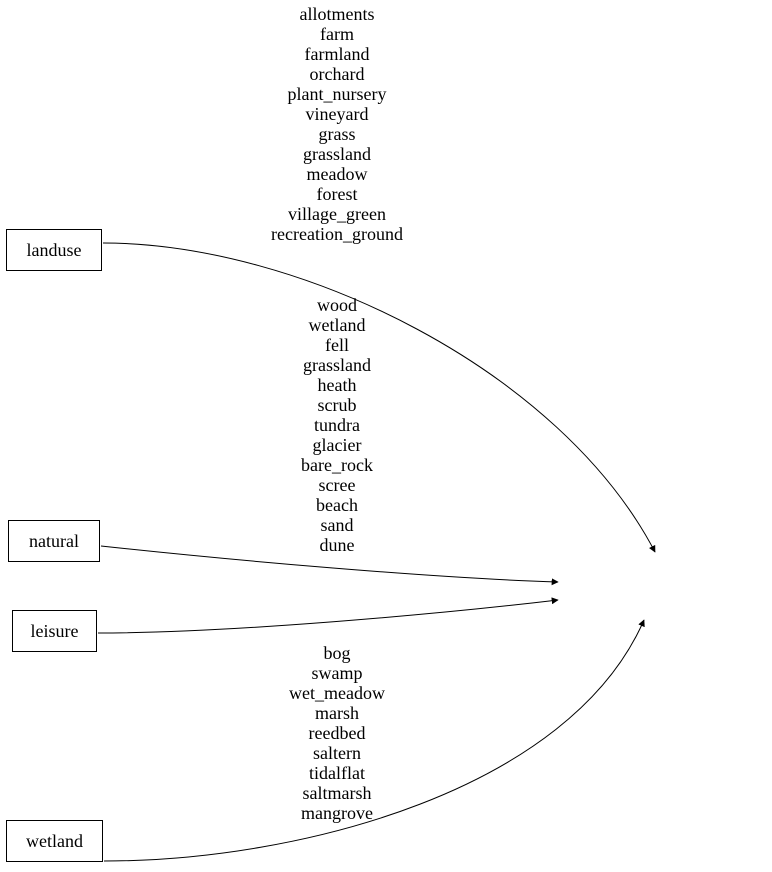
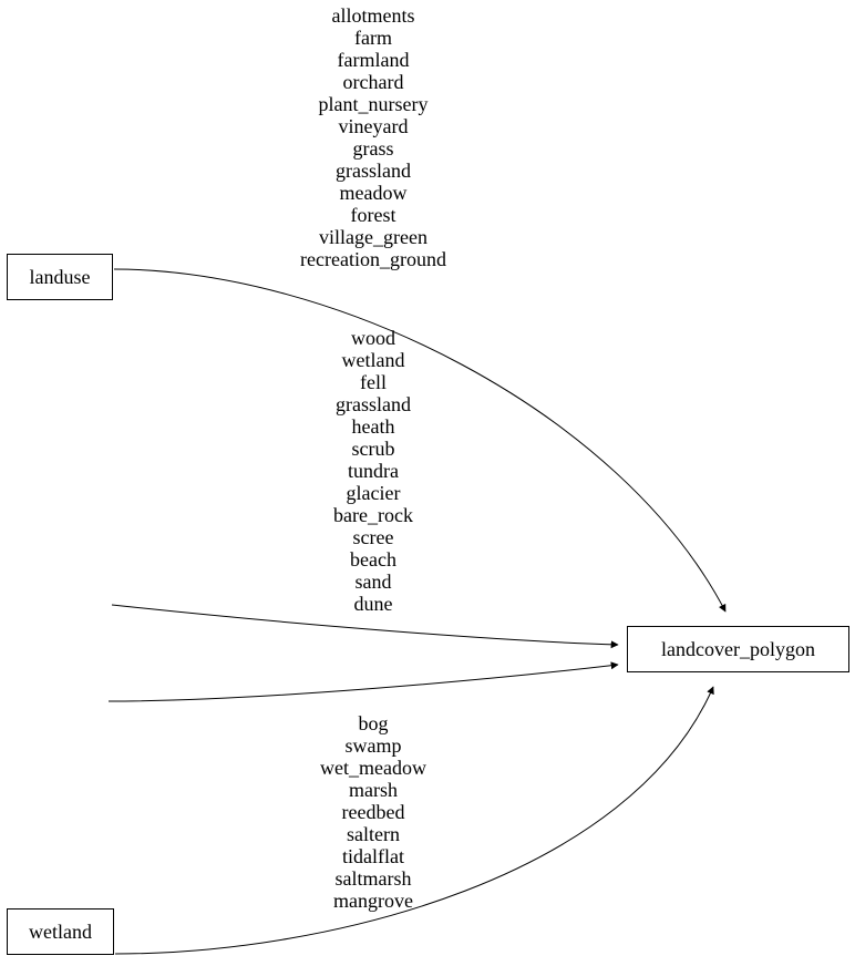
  landuse
- natural
- leisure
  wetland
+ landcover_polygon
  allotments
  farm
  farmland
  orchard
  plant_nursery
  vineyard
  grass
  grassland
  meadow
  forest
  village_green
  recreation_ground
  wood
  wetland
  fell
  grassland
  heath
  scrub
  tundra
  glacier
  bare_rock
  scree
  beach
  sand
  dune
  bog
  swamp
  wet_meadow
  marsh
  reedbed
  saltern
  tidalflat
  saltmarsh
  mangrove
